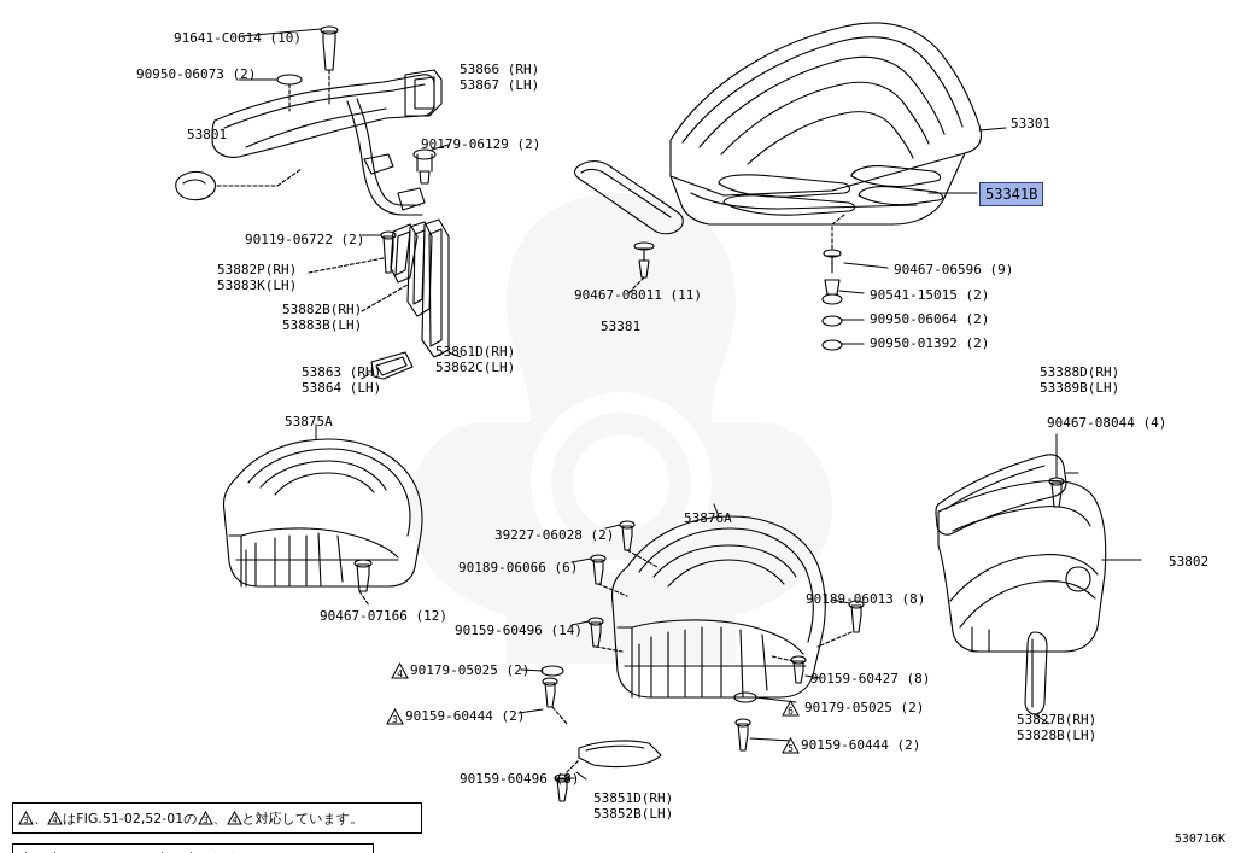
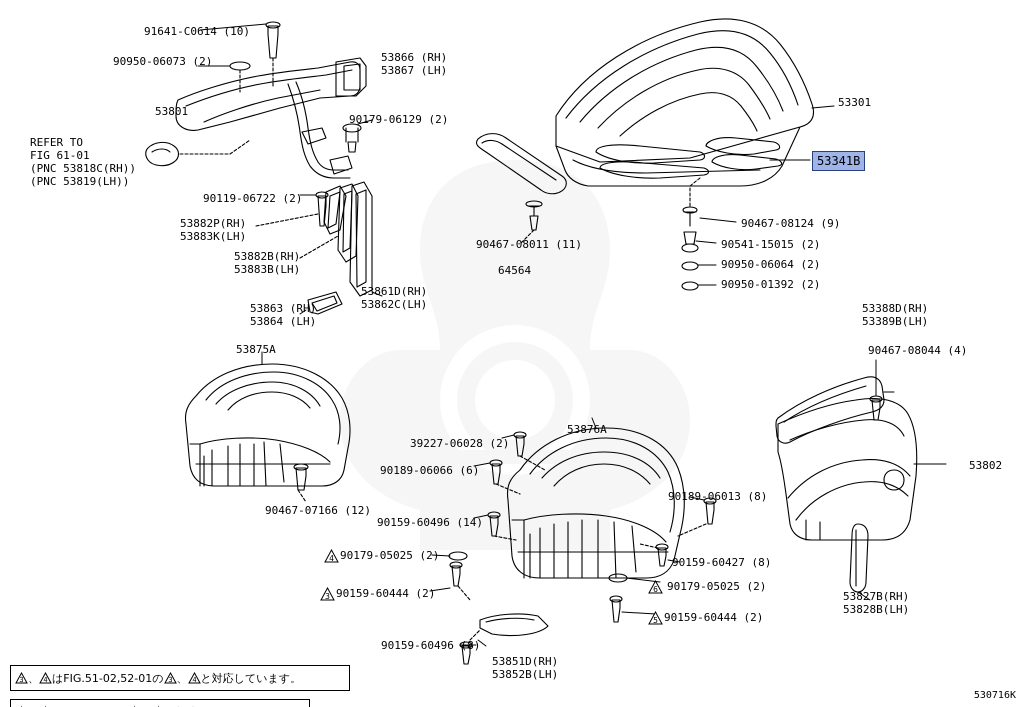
  91641-C0614 (10)
  90950-06073 (2)
  53866 (RH)
  53867 (LH)
  53801
  90179-06129 (2)
+ REFER TO
+ FIG 61-01
+ (PNC 53818C(RH))
+ (PNC 53819(LH))
  90119-06722 (2)
  53882P(RH)
  53883K(LH)
  53882B(RH)
  53883B(LH)
  53861D(RH)
  53862C(LH)
  53863 (RH)
  53864 (LH)
  53875A
  53301
- 90467-06596 (9)
+ 90467-08124 (9)
  90541-15015 (2)
  90950-06064 (2)
  90950-01392 (2)
  90467-08011 (11)
- 53381
+ 64564
  53388D(RH)
  53389B(LH)
  90467-08044 (4)
  53802
  53827B(RH)
  53828B(LH)
  39227-06028 (2)
  53876A
  90189-06066 (6)
  90189-06013 (8)
  90159-60496 (14)
  90467-07166 (12)
  90159-60427 (8)
  90179-05025 (2)
  90159-60444 (2)
  90179-05025 (2)
  90159-60444 (2)
  90159-60496 (8)
  53851D(RH)
  53852B(LH)
  53341B
  4
  3
  6
  5
  3
  、
  4
  はFIG.51-02,52-01の
  3
  、
  4
  と対応しています。
  530716K
